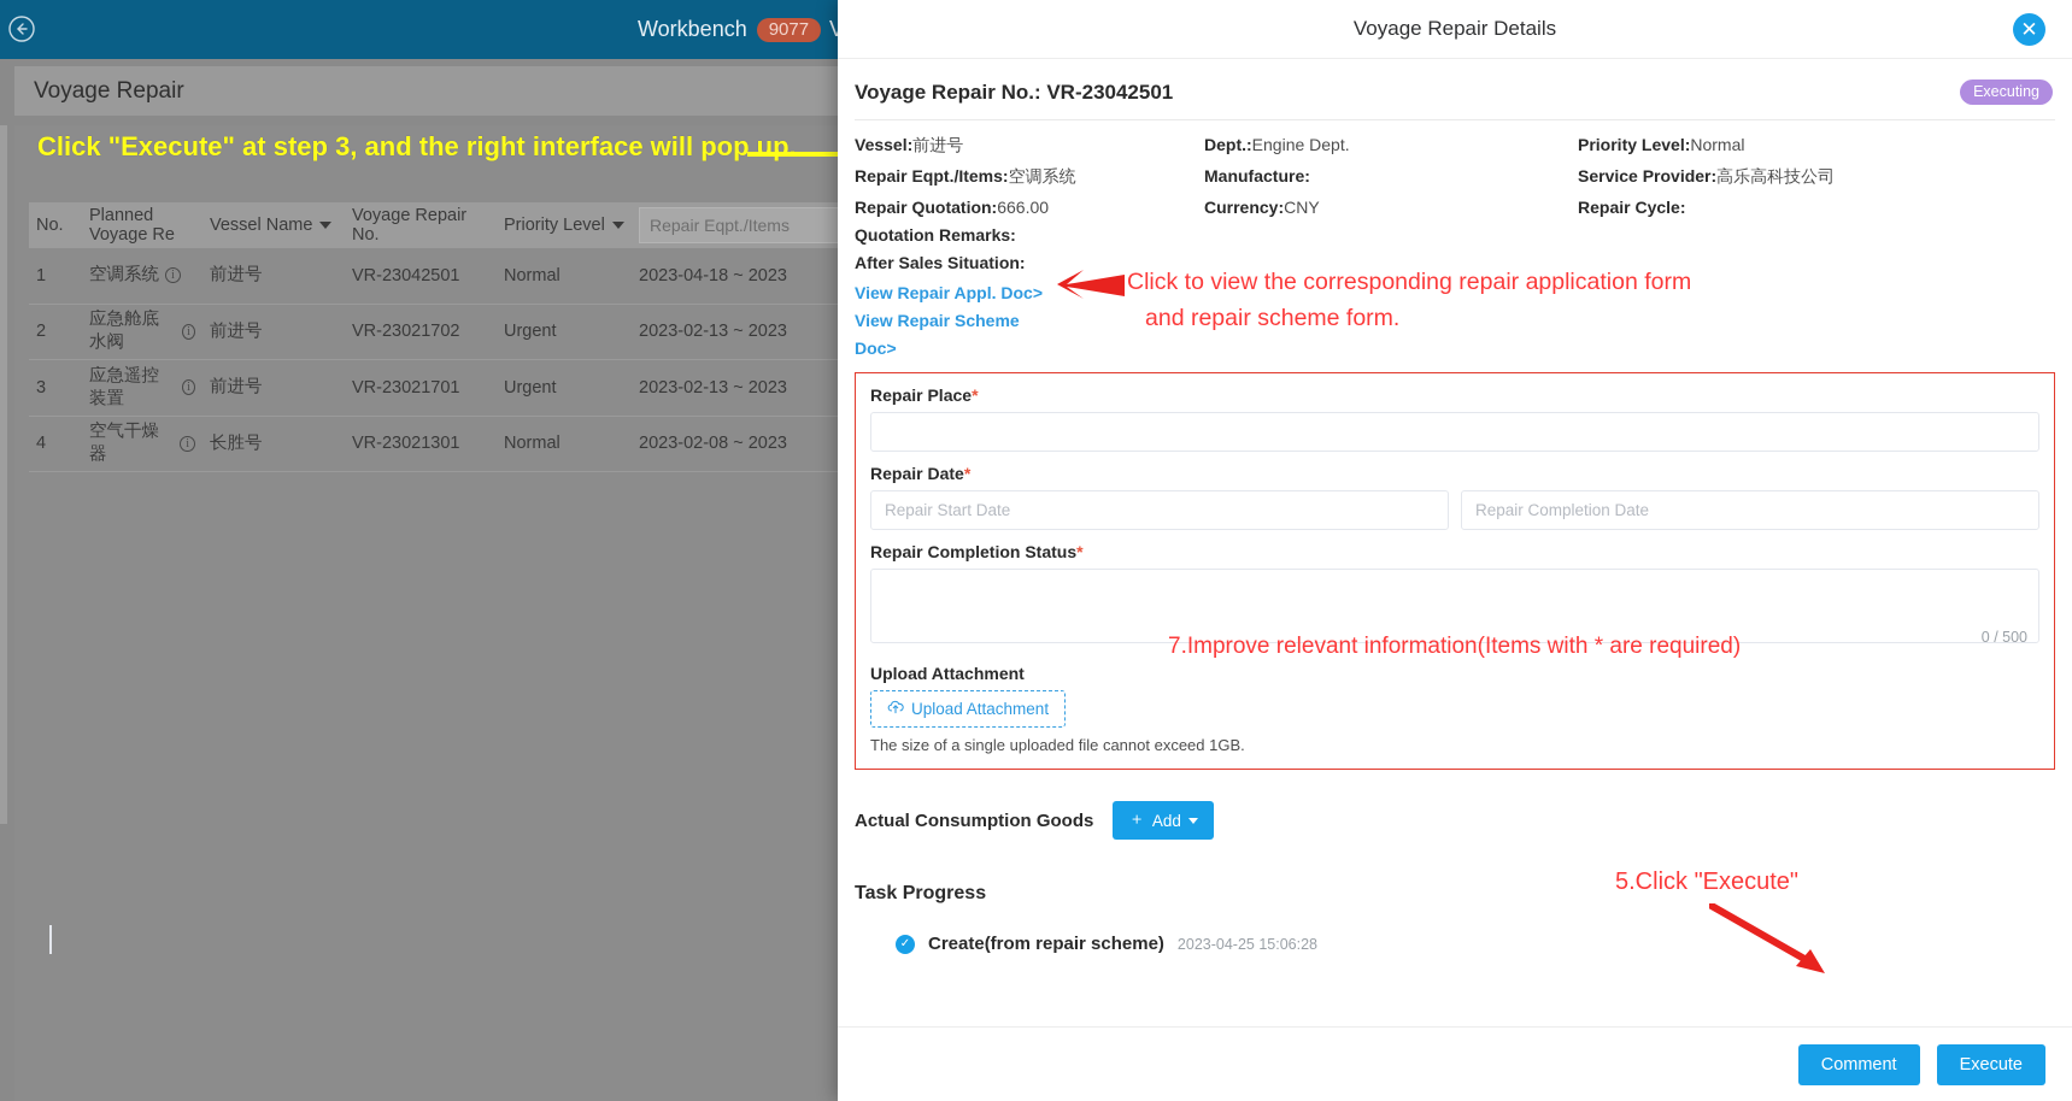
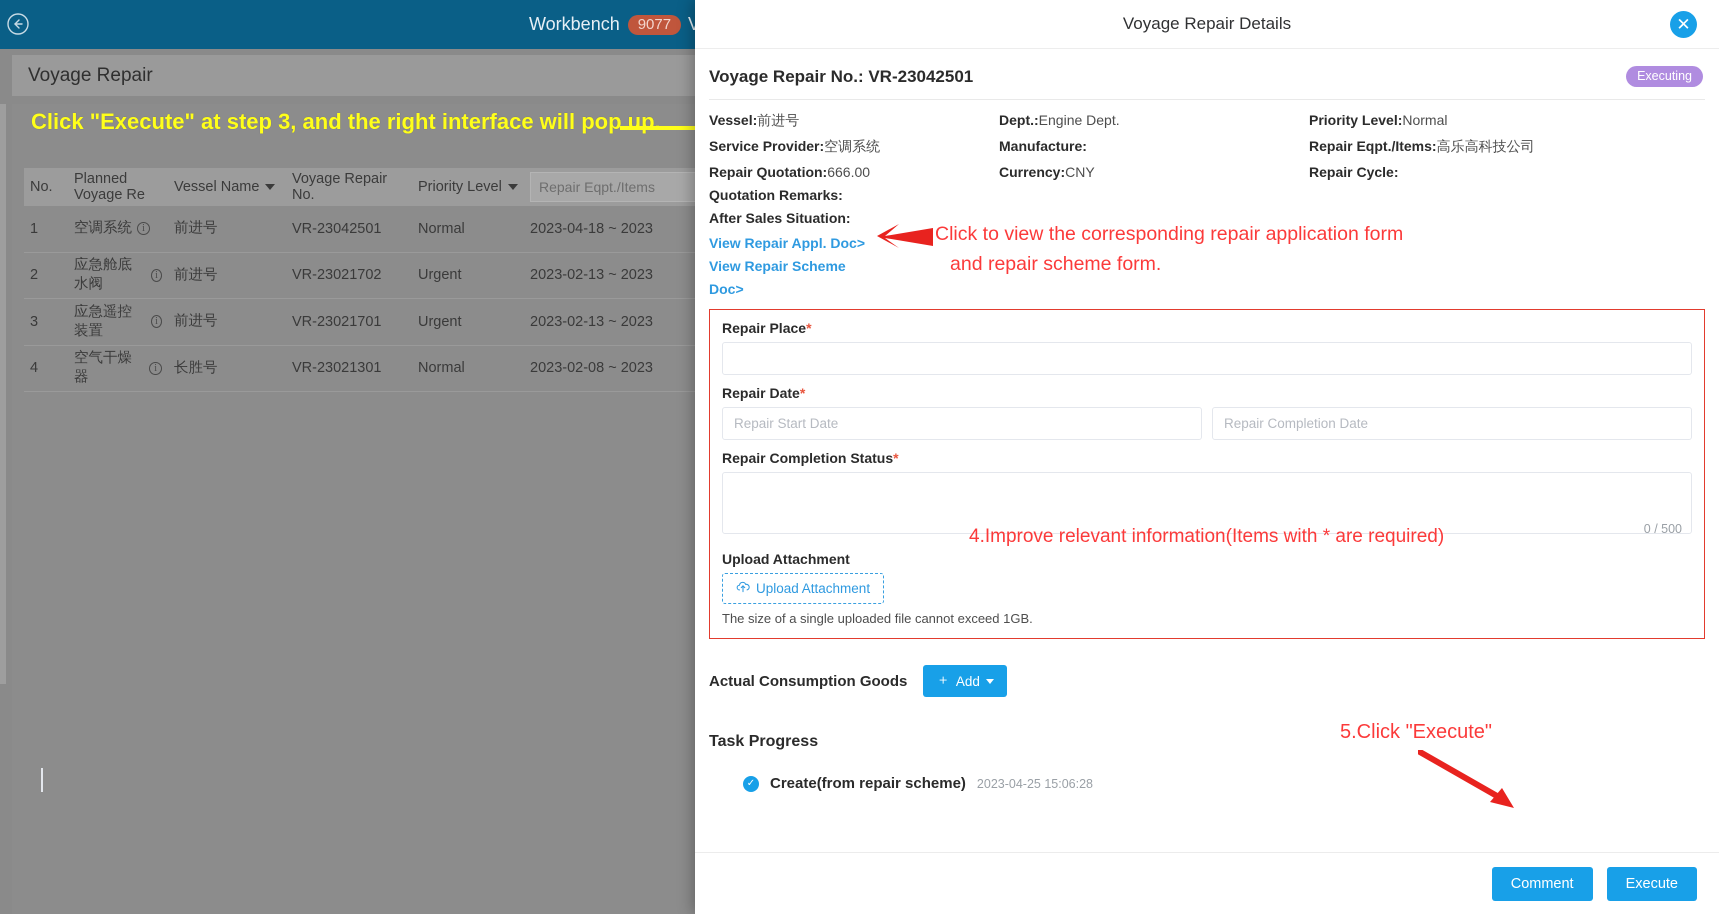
  Workbench
  9077
  V
  Voyage Repair
  No.
  Planned Voyage Re
  Vessel Name
  Voyage Repair No.
  Priority Level
  Repair Eqpt./Items
  1
  空调系统
  i
  前进号
  VR-23042501
  Normal
  2023-04-18 ~ 2023
  2
  应急舱底水阀
  i
  前进号
  VR-23021702
  Urgent
  2023-02-13 ~ 2023
  3
  应急遥控装置
  i
  前进号
  VR-23021701
  Urgent
  2023-02-13 ~ 2023
  4
  空气干燥器
  i
  长胜号
  VR-23021301
  Normal
  2023-02-08 ~ 2023
  Click "Execute" at step 3, and the right interface will pop up.
  Voyage Repair Details
  ✕
  Voyage Repair No.: VR-23042501
  Executing
  Vessel:前进号
  Dept.:Engine Dept.
  Priority Level:Normal
- Repair Eqpt./Items:空调系统
+ Service Provider:空调系统
  Manufacture:
- Service Provider:高乐高科技公司
+ Repair Eqpt./Items:高乐高科技公司
  Repair Quotation:666.00
  Currency:CNY
  Repair Cycle:
  Quotation Remarks:
  After Sales Situation:
  View Repair Appl. Doc>
  View Repair Scheme Doc>
  Repair Place*
  Repair Date*
  Repair Start Date
  Repair Completion Date
  Repair Completion Status*
  0 / 500
  Upload Attachment
  Upload Attachment
  The size of a single uploaded file cannot exceed 1GB.
  Actual Consumption Goods
  ＋
  Add
  Task Progress
  ✓
  Create(from repair scheme)
  2023-04-25 15:06:28
  Comment
  Execute
  Click to view the corresponding repair application form
  and repair scheme form.
- 7.Improve relevant information(Items with * are required)
+ 4.Improve relevant information(Items with * are required)
  5.Click "Execute"
